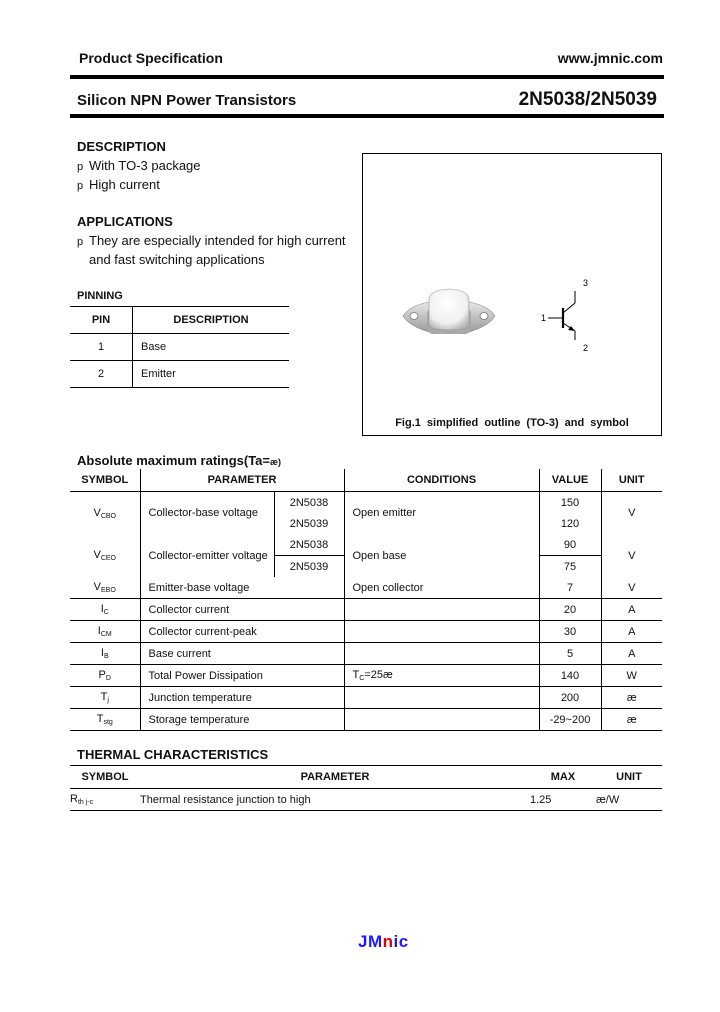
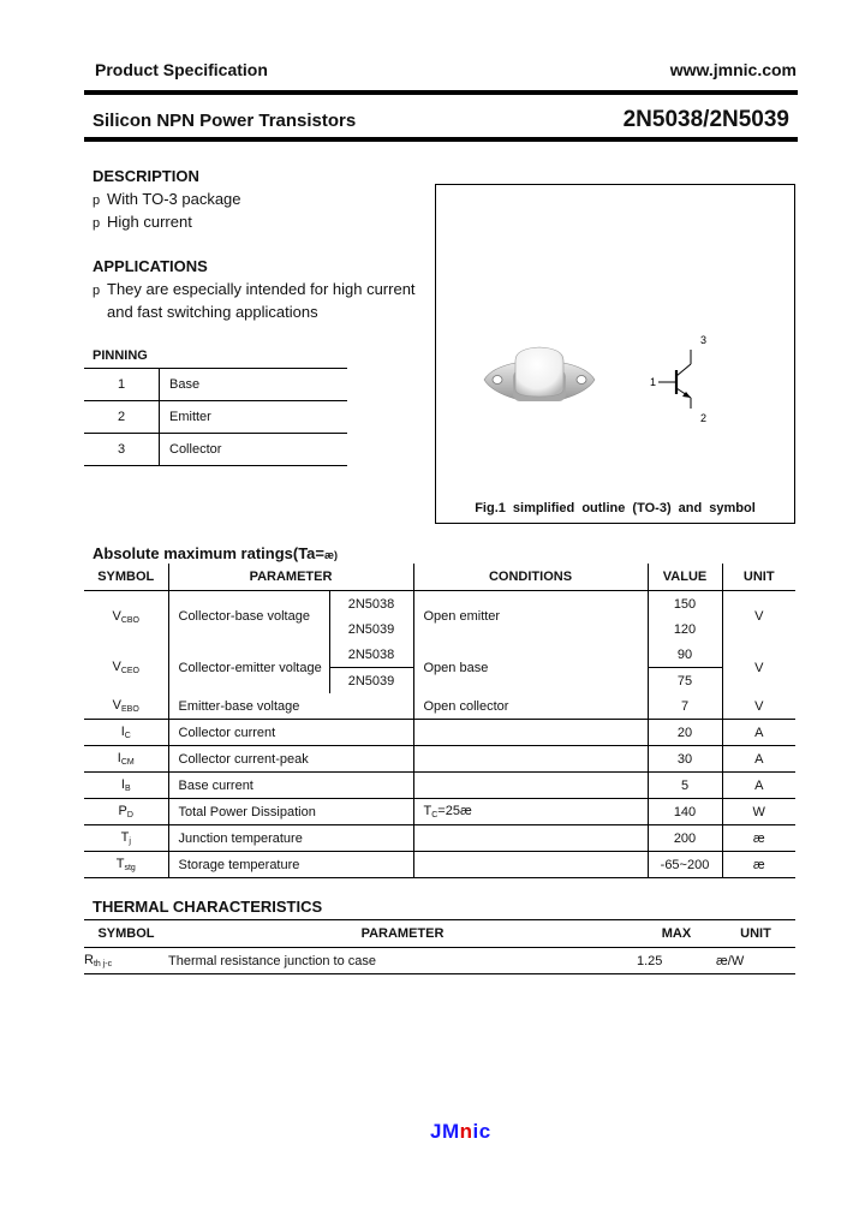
  Product Specification
  www.jmnic.com
  Silicon NPN Power Transistors
  2N5038/2N5039
  DESCRIPTION
  p With TO-3 package
  p High current
  APPLICATIONS
  p They are especially intended for high current
  and fast switching applications
  PINNING
- PIN	DESCRIPTION
  1	Base
  2	Emitter
+ 3	Collector
  3
  1
  2
  Fig.1 simplified outline (TO-3) and symbol
  Absolute maximum ratings(Ta=æ)
  SYMBOL	PARAMETER	CONDITIONS	VALUE	UNIT
  V	Collector-base voltage	2N5038	Open emitter	150	V
  2N5039	120
  V	Collector-emitter voltage	2N5038	Open base	90	V
  2N5039	75
  V	Emitter-base voltage	Open collector	7	V
  I	Collector current		20	A
  I	Collector current-peak		30	A
  I	Base current		5	A
  P	Total Power Dissipation	T =25æ	140	W
  T	Junction temperature		200	æ
- T	Storage temperature		-29~200	æ
+ T	Storage temperature		-65~200	æ
  THERMAL CHARACTERISTICS
  SYMBOL	PARAMETER	MAX	UNIT
- R	Thermal resistance junction to high	1.25	æ/W
+ R	Thermal resistance junction to case	1.25	æ/W
  JMnic
